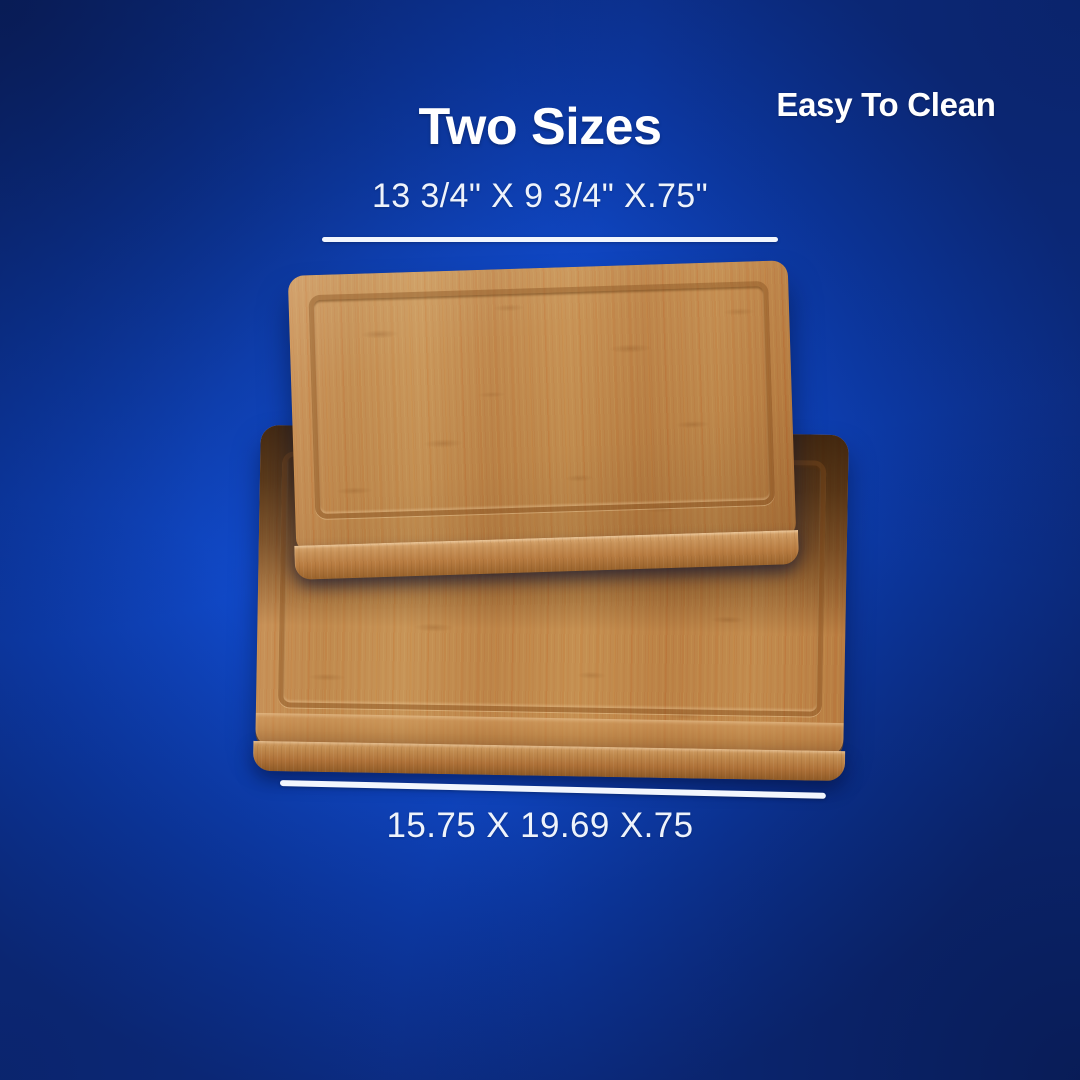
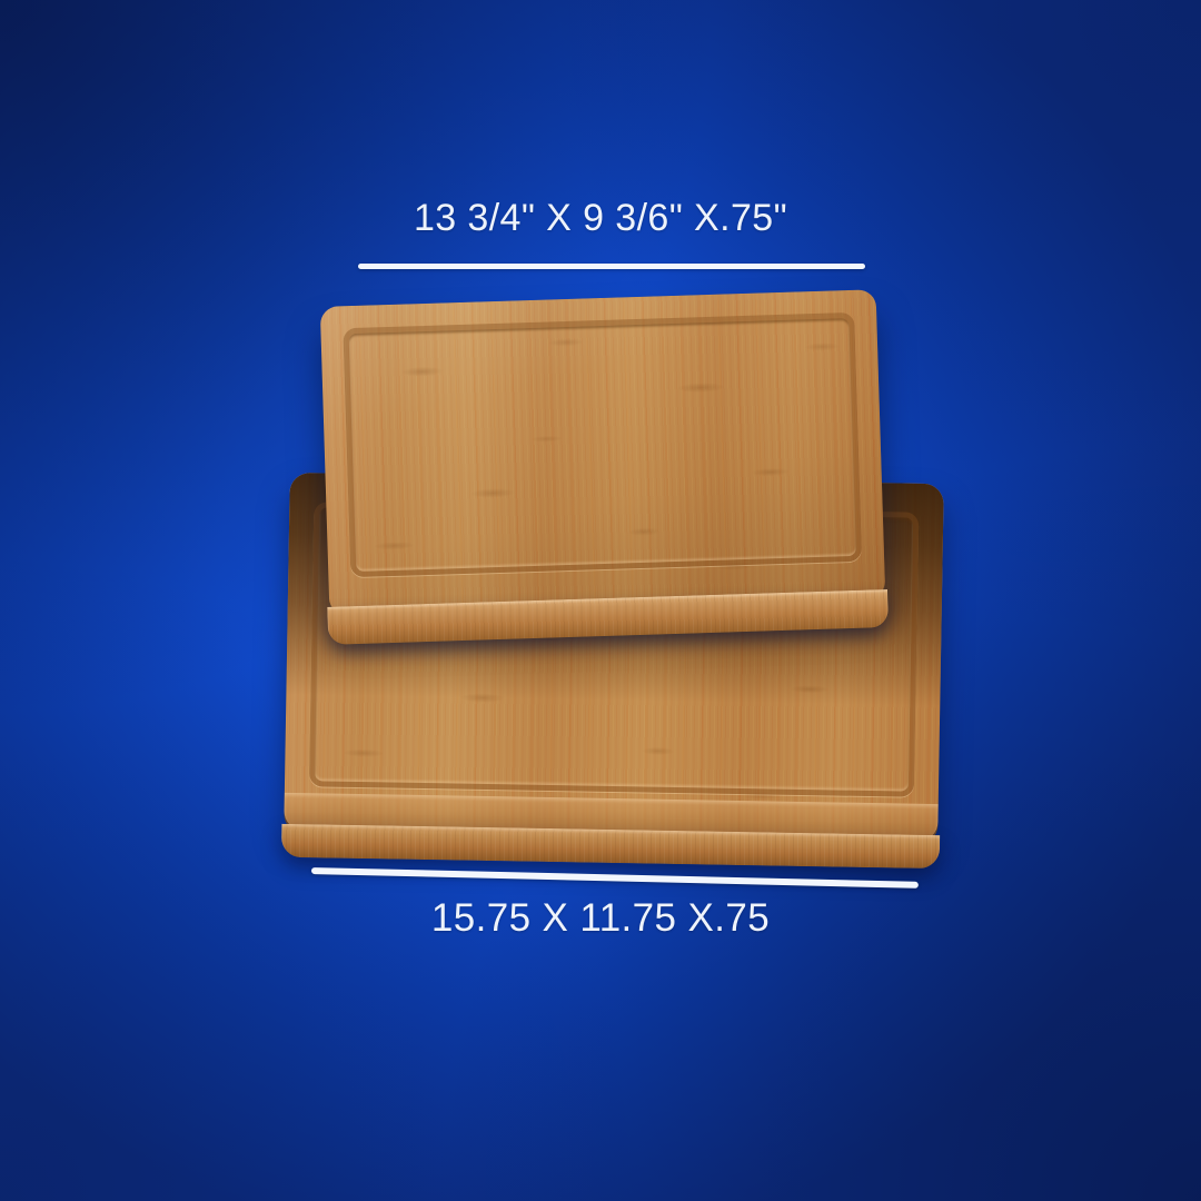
- Easy To Clean
- Two Sizes
- 13 3/4" X 9 3/4" X.75"
+ 13 3/4" X 9 3/6" X.75"
- 15.75 X 19.69 X.75
+ 15.75 X 11.75 X.75
